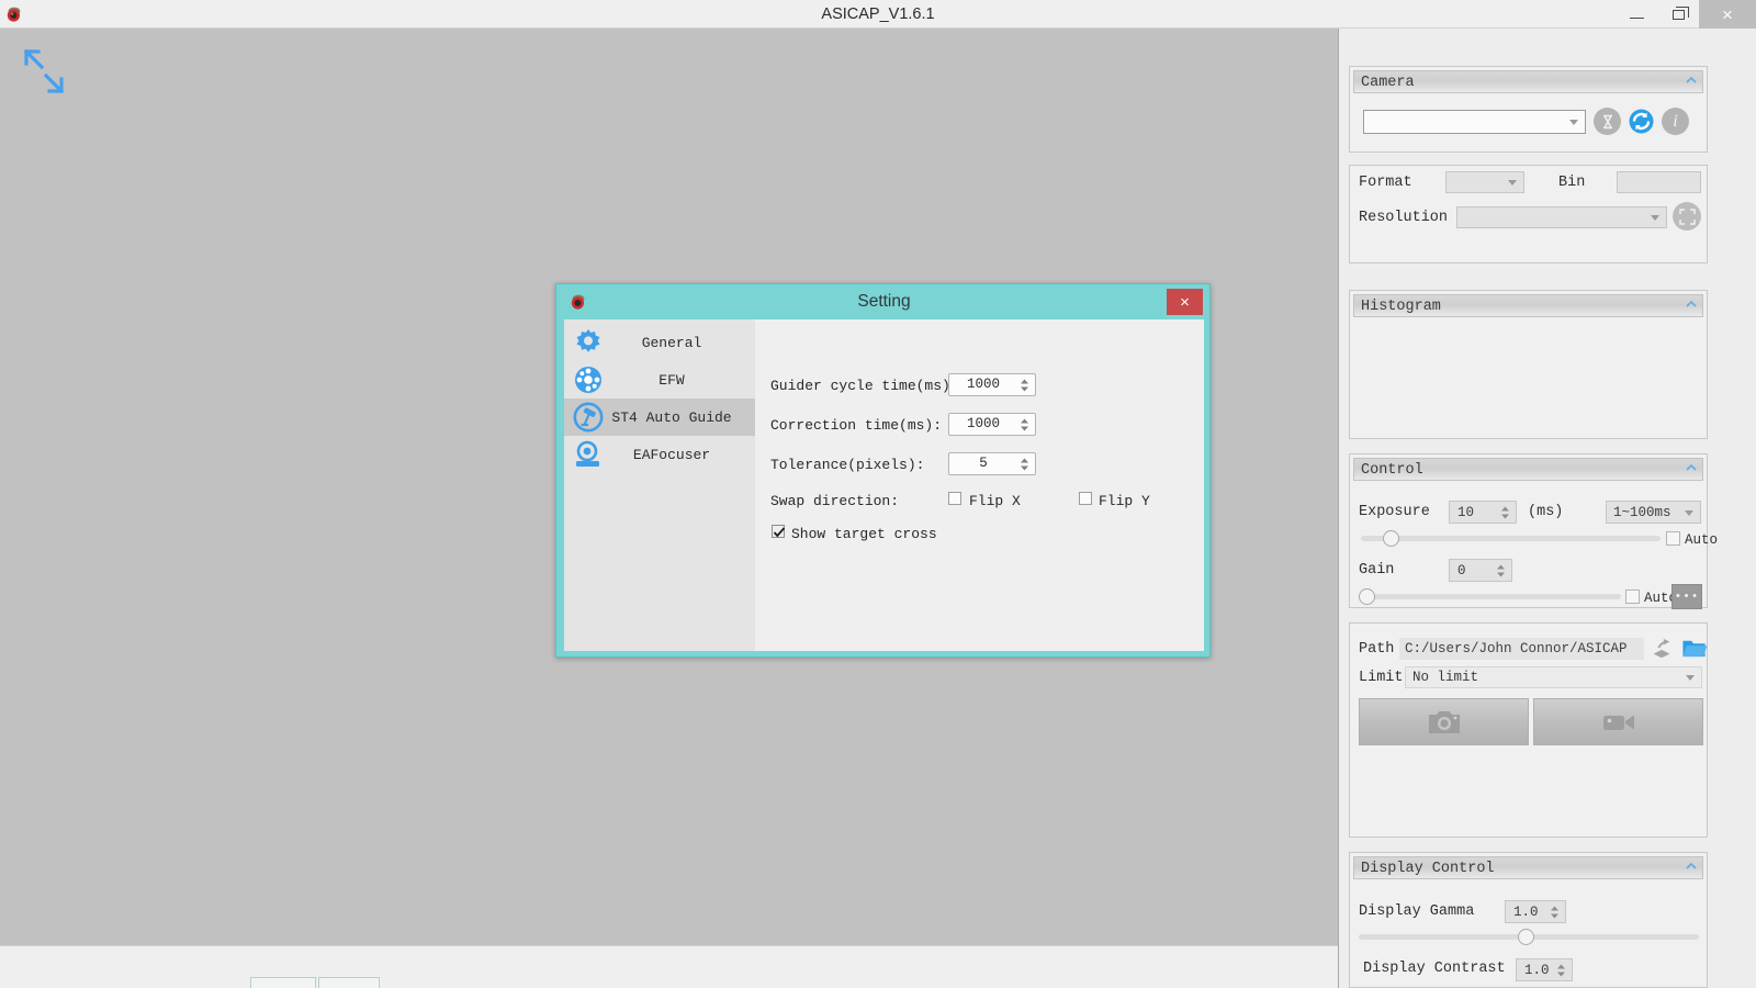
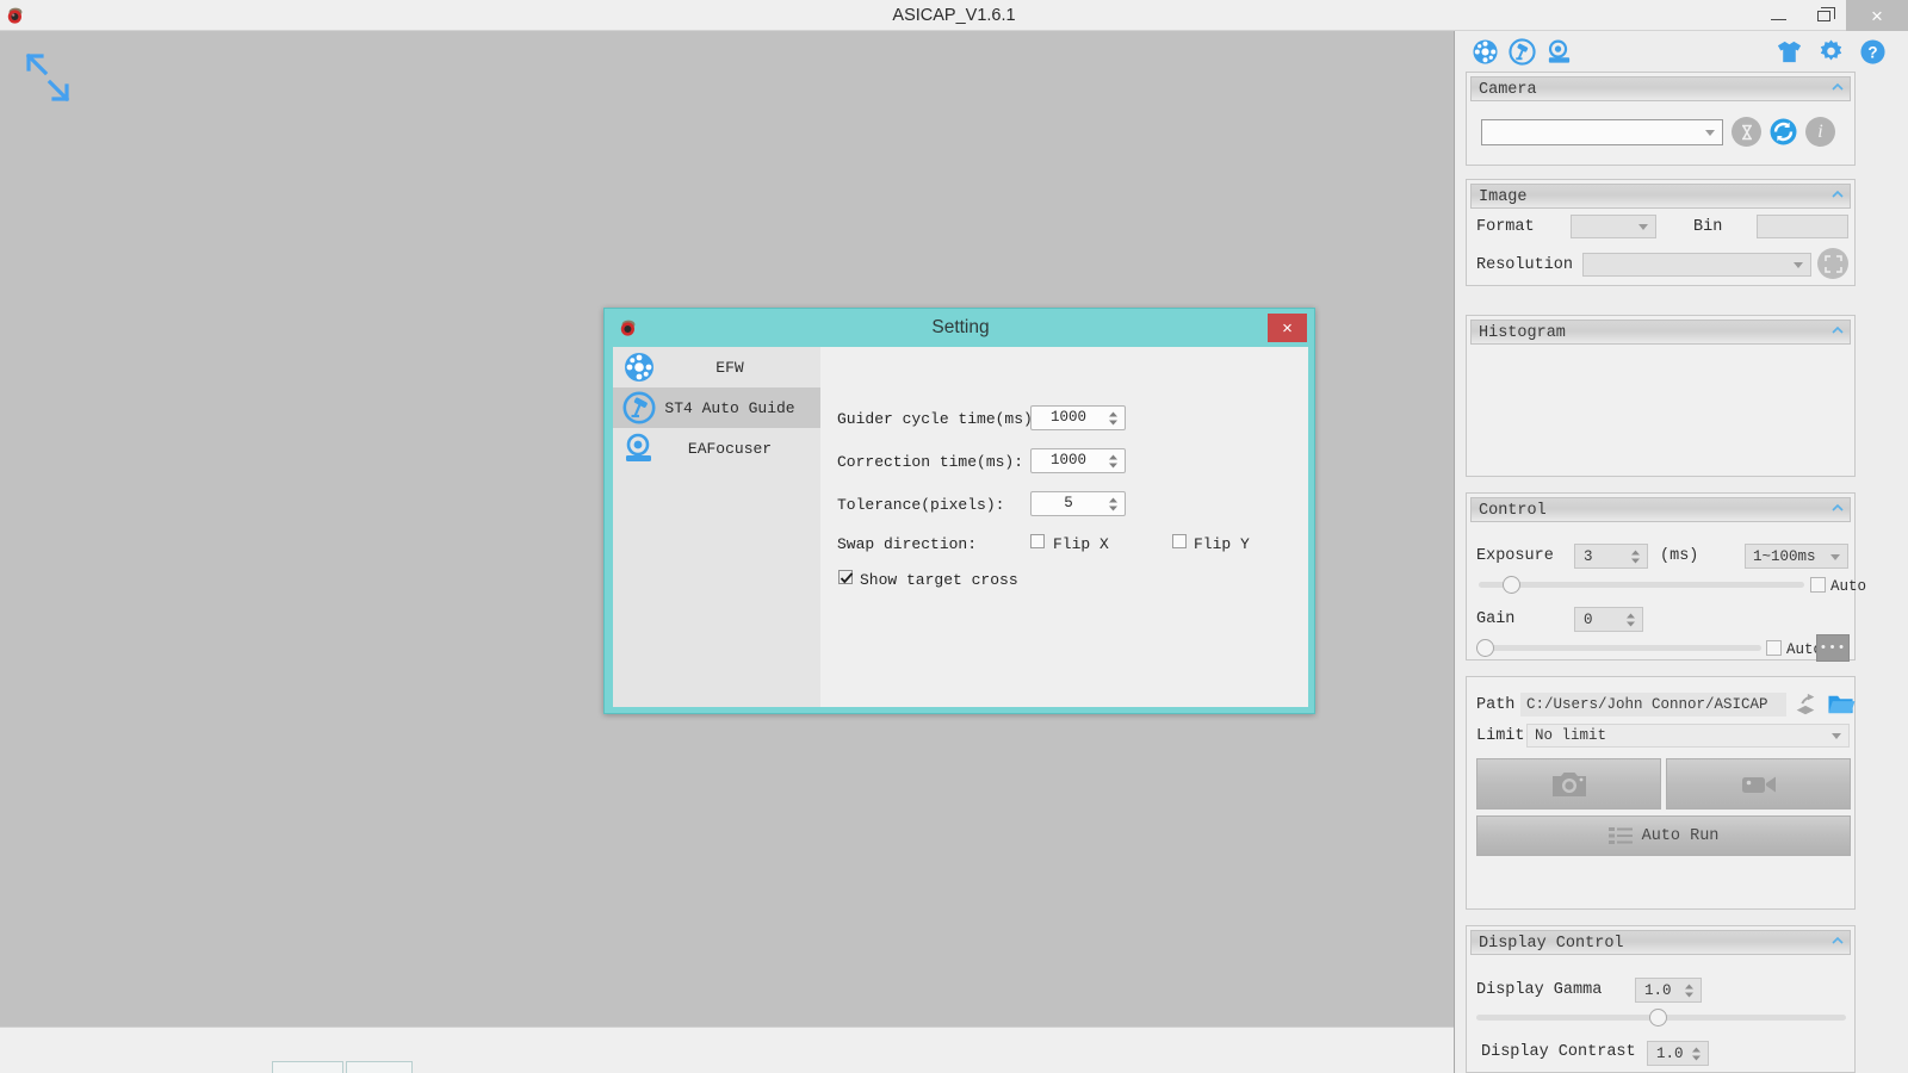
  ASICAP_V1.6.1
  ×
+ ?
  Camera
  i
+ Image
  Format
  Bin
  Resolution
  Histogram
  Control
  Exposure
- 10
+ 3
  (ms)
  1~100ms
  Auto
  Gain
  0
  Aut
  •••
  Path
  C:/Users/John Connor/ASICAP
  Limit
  No limit
+ Auto Run
  Display Control
  Display Gamma
  1.0
  Display Contrast
  1.0
  Setting
  ×
- General
  EFW
  ST4 Auto Guide
  EAFocuser
  Guider cycle time(ms)
  1000
  Correction time(ms):
  1000
  Tolerance(pixels):
  5
  Swap direction:
  Flip X
  Flip Y
  Show target cross
